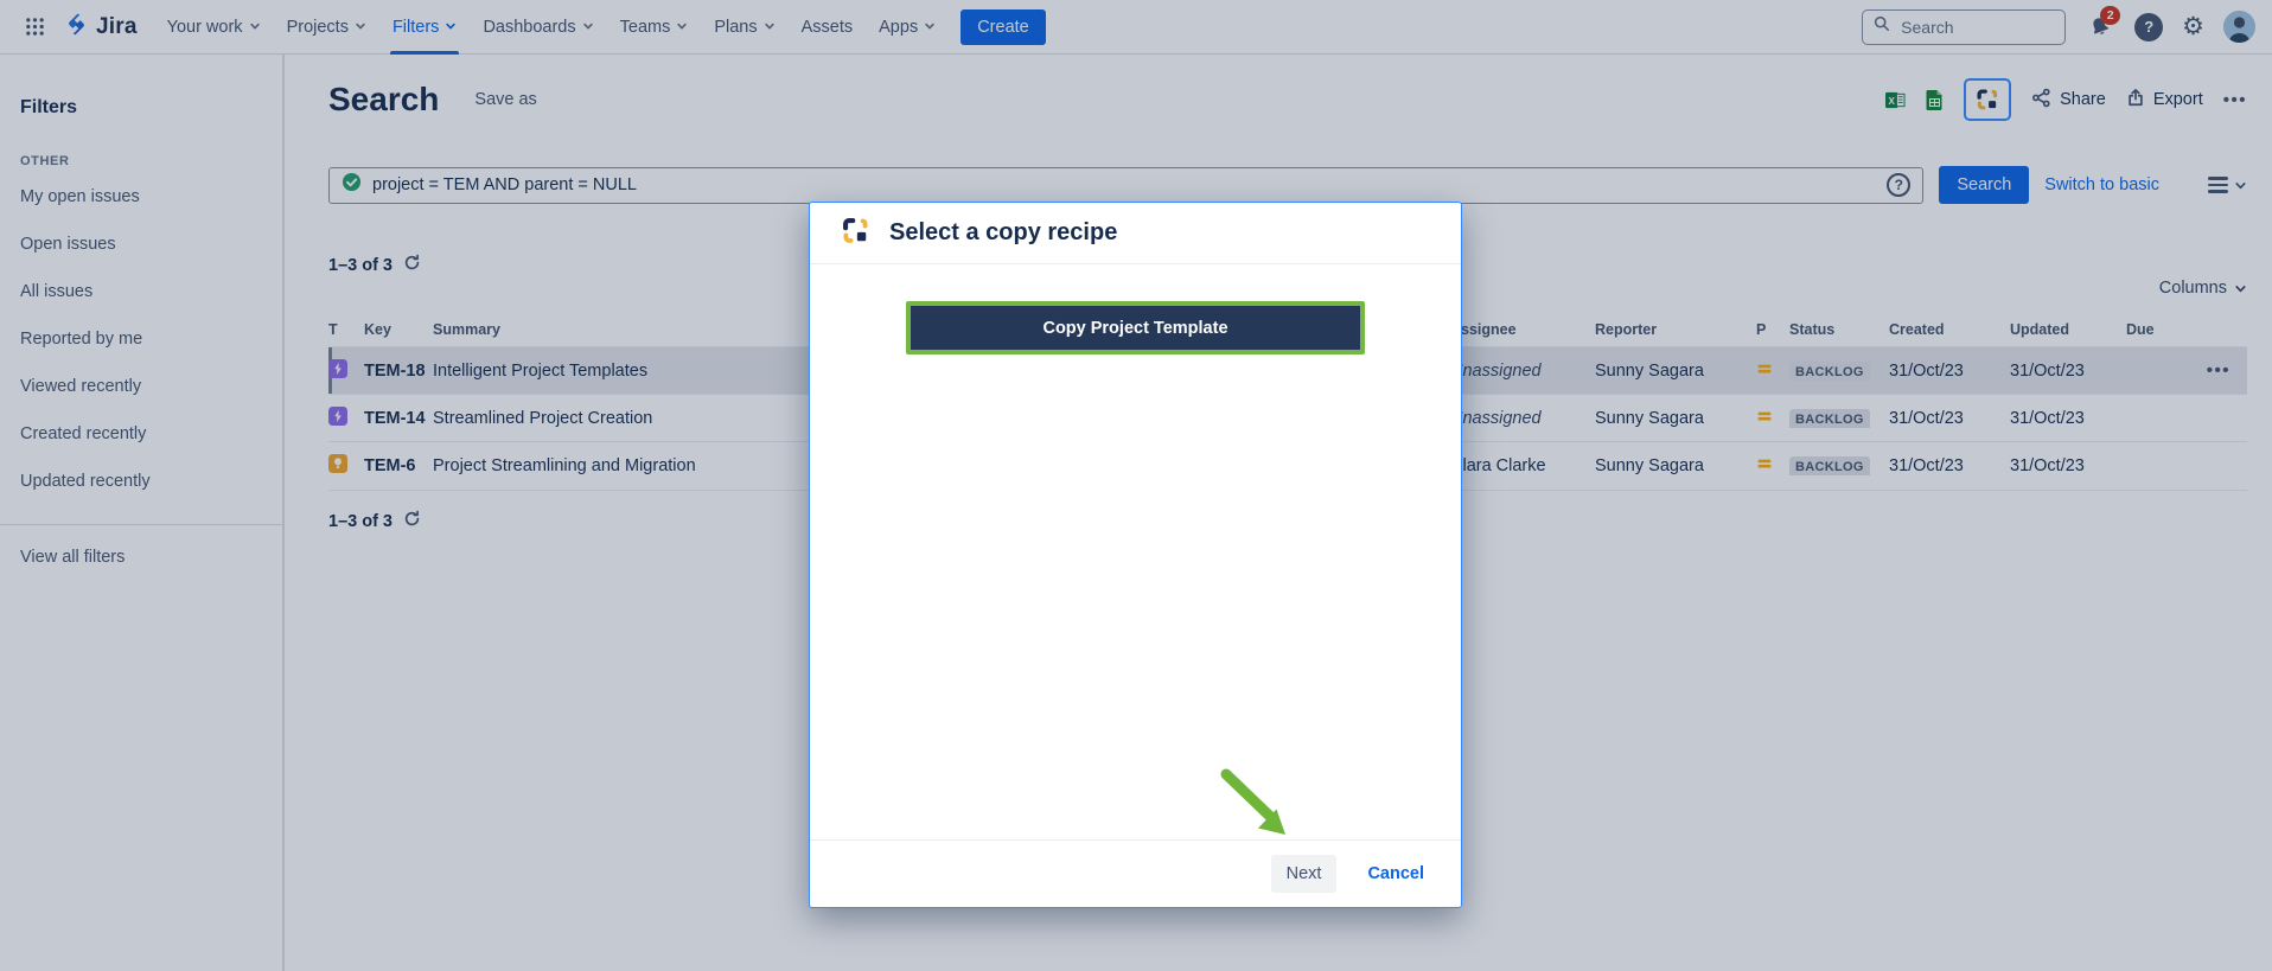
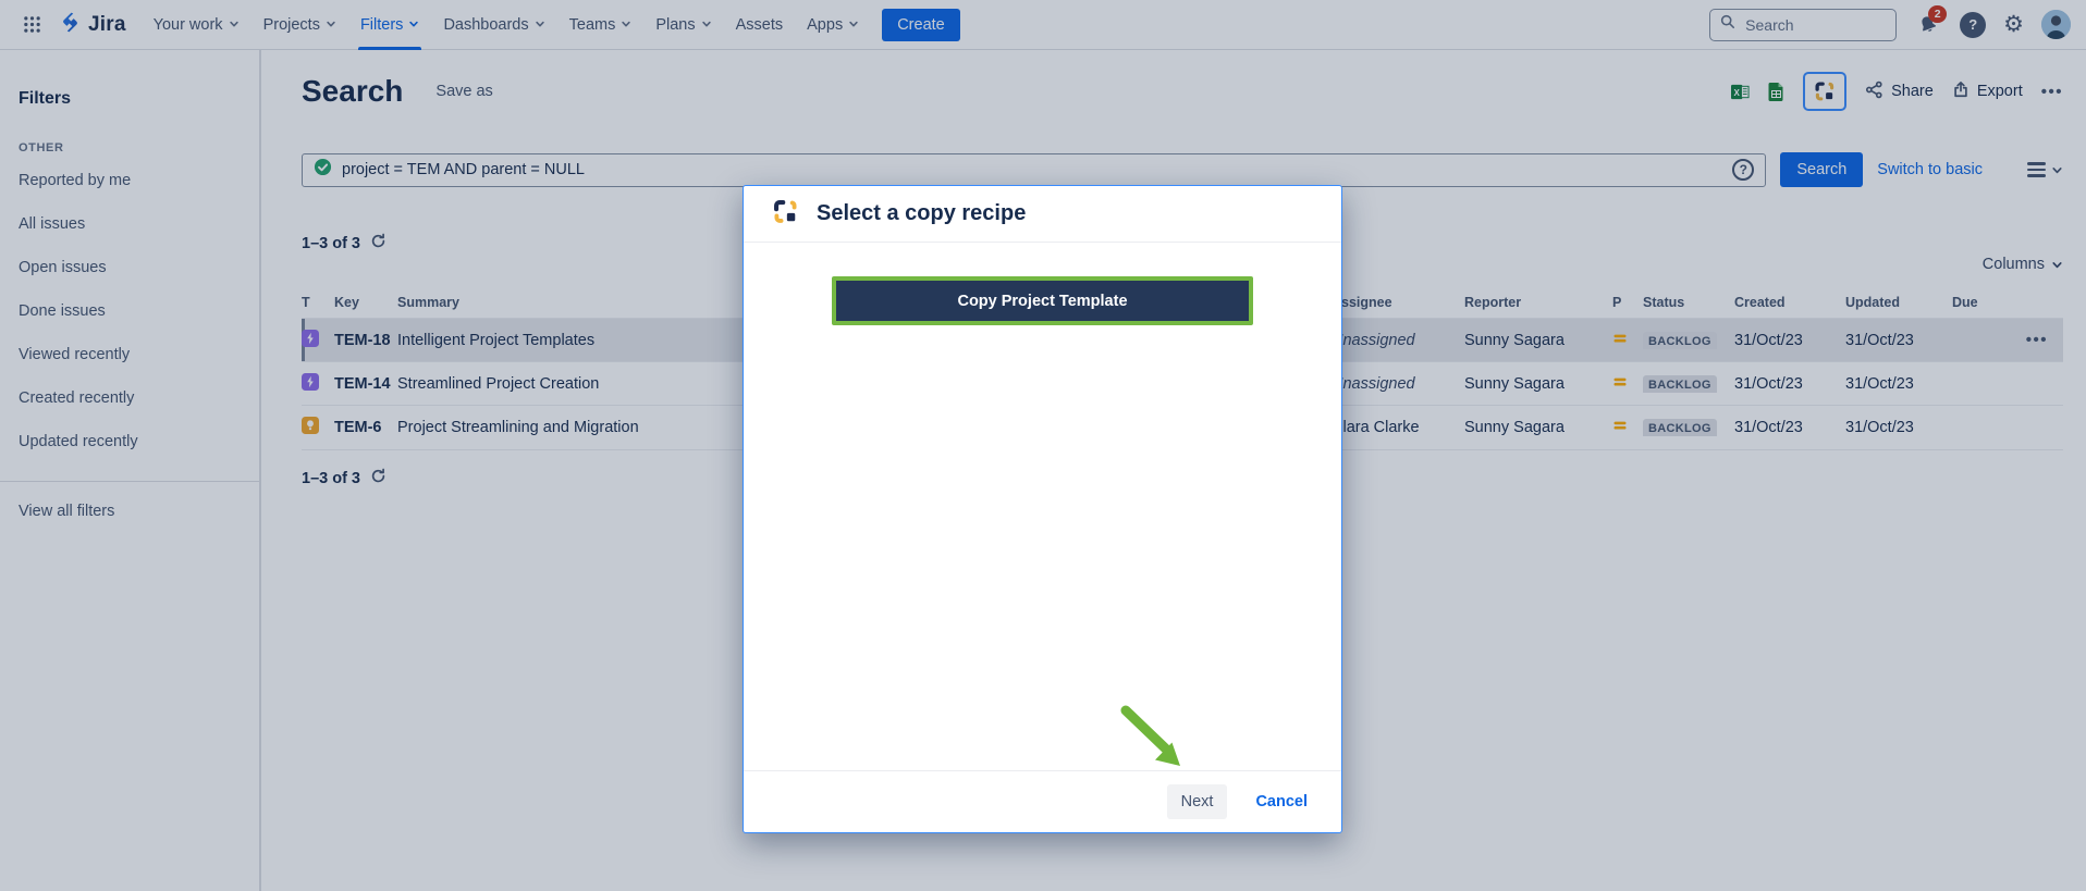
  Jira
  Your work
  Projects
  Filters
  Dashboards
  Teams
  Plans
  Assets
  Apps
  Create
  Search
  2
  ?
  ⚙
  Filters
  OTHER
- My open issues
- Open issues
+ Reported by me
  All issues
- Reported by me
+ Open issues
+ Done issues
  Viewed recently
  Created recently
  Updated recently
  View all filters
  Search
  Save as
  X
  Share
  Export
  •••
  project = TEM AND parent = NULL
  ?
  Search
  Switch to basic
  1–3 of 3
  Columns
  T
  Key
  Summary
  ssignee
  Reporter
  P
  Status
  Created
  Updated
  Due
  TEM-18
  Intelligent Project Templates
  nassigned
  Sunny Sagara
  BACKLOG
  31/Oct/23
  31/Oct/23
  •••
  TEM-14
  Streamlined Project Creation
  nassigned
  Sunny Sagara
  BACKLOG
  31/Oct/23
  31/Oct/23
  TEM-6
  Project Streamlining and Migration
  lara Clarke
  Sunny Sagara
  BACKLOG
  31/Oct/23
  31/Oct/23
  1–3 of 3
  Select a copy recipe
  Copy Project Template
  Next
  Cancel
